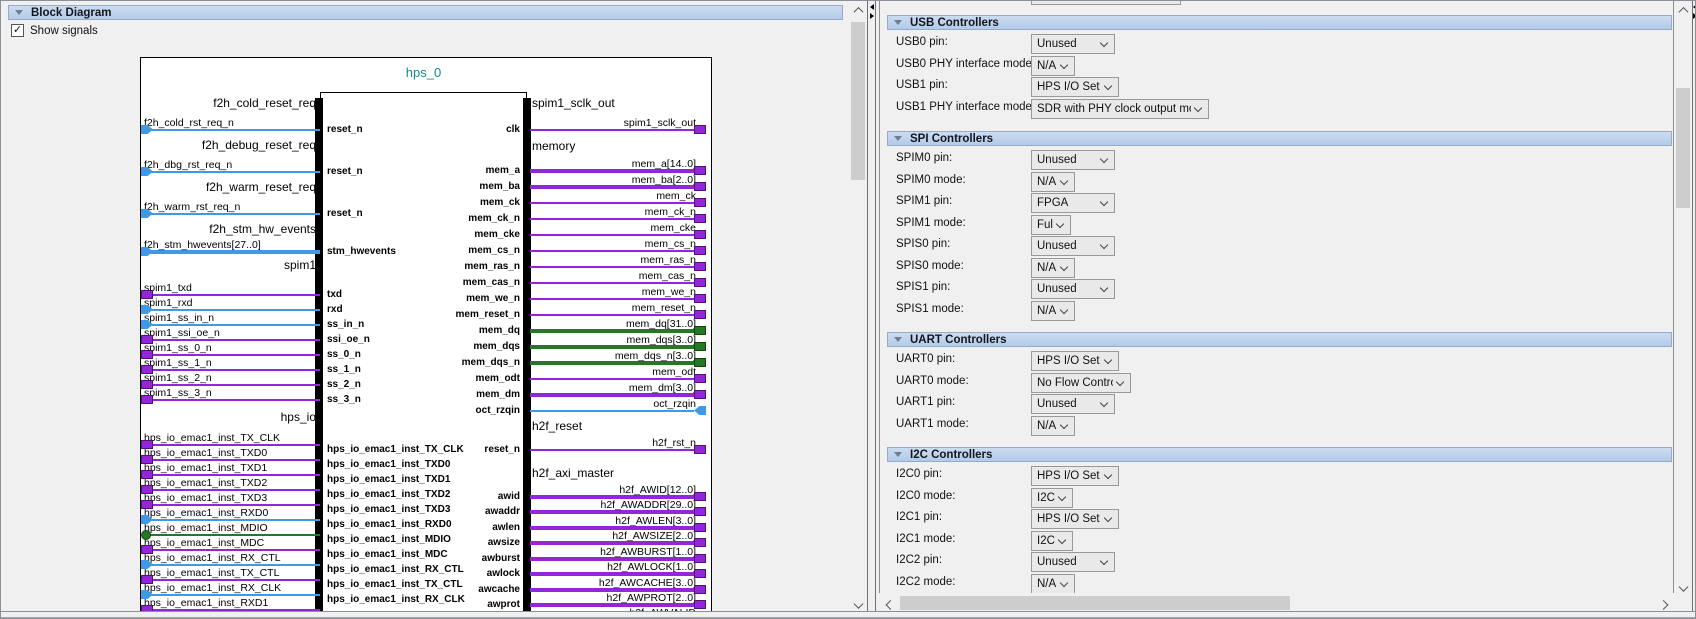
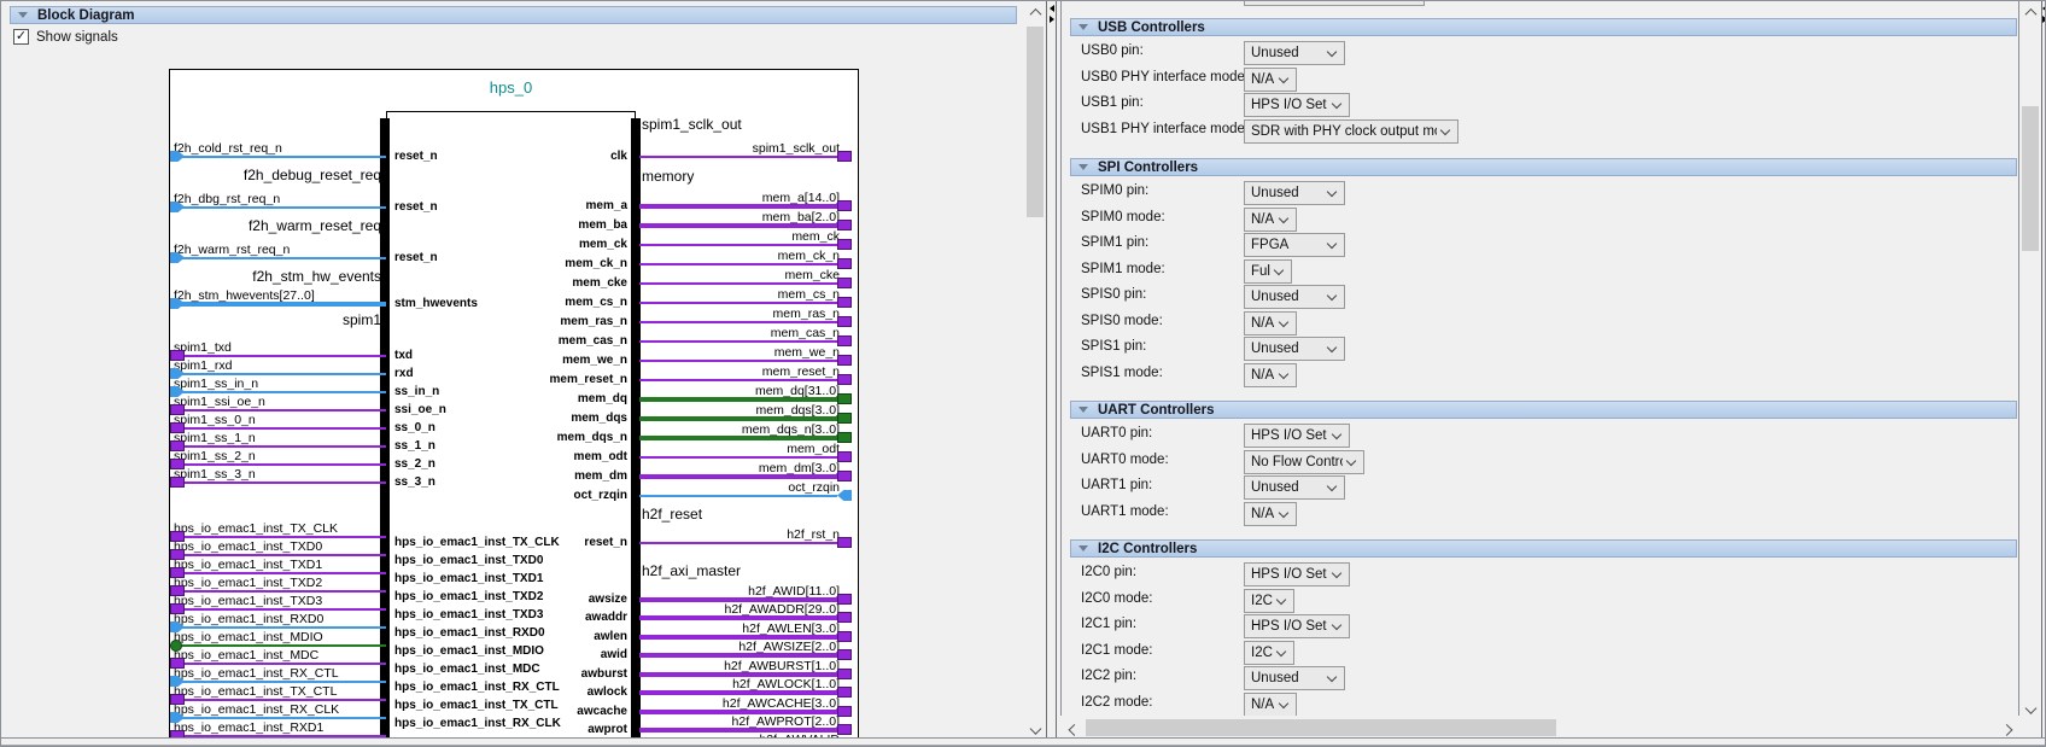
  Block Diagram
  ✓
  Show signals
  hps_0
- f2h_cold_reset_req
  f2h_cold_rst_req_n
  f2h_debug_reset_req
  f2h_dbg_rst_req_n
  f2h_warm_reset_req
  f2h_warm_rst_req_n
  f2h_stm_hw_events
  f2h_stm_hwevents[27..0]
  spim1
  spim1_txd
  spim1_rxd
  spim1_ss_in_n
  spim1_ssi_oe_n
  spim1_ss_0_n
  spim1_ss_1_n
  spim1_ss_2_n
  spim1_ss_3_n
- hps_io
  hps_io_emac1_inst_TX_CLK
  hps_io_emac1_inst_TXD0
  hps_io_emac1_inst_TXD1
  hps_io_emac1_inst_TXD2
  hps_io_emac1_inst_TXD3
  hps_io_emac1_inst_RXD0
  hps_io_emac1_inst_MDIO
  hps_io_emac1_inst_MDC
  hps_io_emac1_inst_RX_CTL
  hps_io_emac1_inst_TX_CTL
  hps_io_emac1_inst_RX_CLK
  hps_io_emac1_inst_RXD1
  reset_n
  reset_n
  reset_n
  stm_hwevents
  txd
  rxd
  ss_in_n
  ssi_oe_n
  ss_0_n
  ss_1_n
  ss_2_n
  ss_3_n
  hps_io_emac1_inst_TX_CLK
  hps_io_emac1_inst_TXD0
  hps_io_emac1_inst_TXD1
  hps_io_emac1_inst_TXD2
  hps_io_emac1_inst_TXD3
  hps_io_emac1_inst_RXD0
  hps_io_emac1_inst_MDIO
  hps_io_emac1_inst_MDC
  hps_io_emac1_inst_RX_CTL
  hps_io_emac1_inst_TX_CTL
  hps_io_emac1_inst_RX_CLK
  clk
  mem_a
  mem_ba
  mem_ck
  mem_ck_n
  mem_cke
  mem_cs_n
  mem_ras_n
  mem_cas_n
  mem_we_n
  mem_reset_n
  mem_dq
  mem_dqs
  mem_dqs_n
  mem_odt
  mem_dm
  oct_rzqin
  reset_n
- awid
+ awsize
  awaddr
  awlen
- awsize
+ awid
  awburst
  awlock
  awcache
  awprot
  spim1_sclk_out
  spim1_sclk_out
  memory
  mem_a[14..0]
  mem_ba[2..0]
  mem_ck
  mem_ck_n
  mem_cke
  mem_cs_n
  mem_ras_n
  mem_cas_n
  mem_we_n
  mem_reset_n
  mem_dq[31..0]
  mem_dqs[3..0]
  mem_dqs_n[3..0]
  mem_odt
  mem_dm[3..0]
  oct_rzqin
  h2f_reset
  h2f_rst_n
  h2f_axi_master
- h2f_AWID[12..0]
+ h2f_AWID[11..0]
  h2f_AWADDR[29..0]
  h2f_AWLEN[3..0]
  h2f_AWSIZE[2..0]
  h2f_AWBURST[1..0]
  h2f_AWLOCK[1..0]
  h2f_AWCACHE[3..0]
  h2f_AWPROT[2..0]
  USB Controllers
  USB0 pin:
  Unused
  USB0 PHY interface mode
  N/A
  USB1 pin:
  HPS I/O Set
  USB1 PHY interface mode
  SDR with PHY clock output m
  SPI Controllers
  SPIM0 pin:
  Unused
  SPIM0 mode:
  N/A
  SPIM1 pin:
  FPGA
  SPIM1 mode:
  Ful
  SPIS0 pin:
  Unused
  SPIS0 mode:
  N/A
  SPIS1 pin:
  Unused
  SPIS1 mode:
  N/A
  UART Controllers
  UART0 pin:
  HPS I/O Set
  UART0 mode:
  No Flow Contr
  UART1 pin:
  Unused
  UART1 mode:
  N/A
  I2C Controllers
  I2C0 pin:
  HPS I/O Set
  I2C0 mode:
  I2C
  I2C1 pin:
  HPS I/O Set
  I2C1 mode:
  I2C
  I2C2 pin:
  Unused
  I2C2 mode:
  N/A
